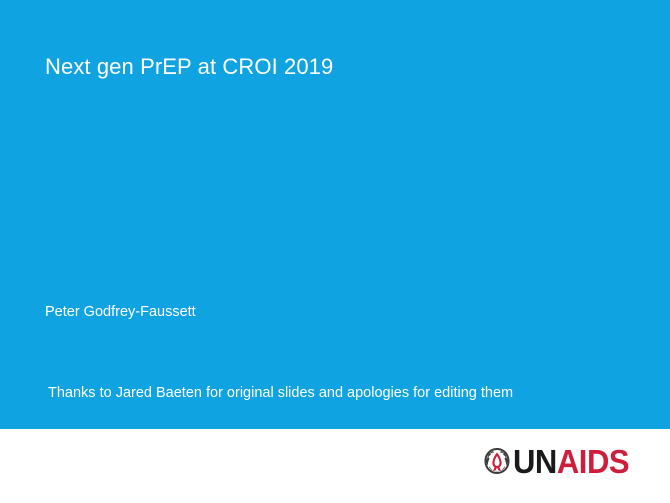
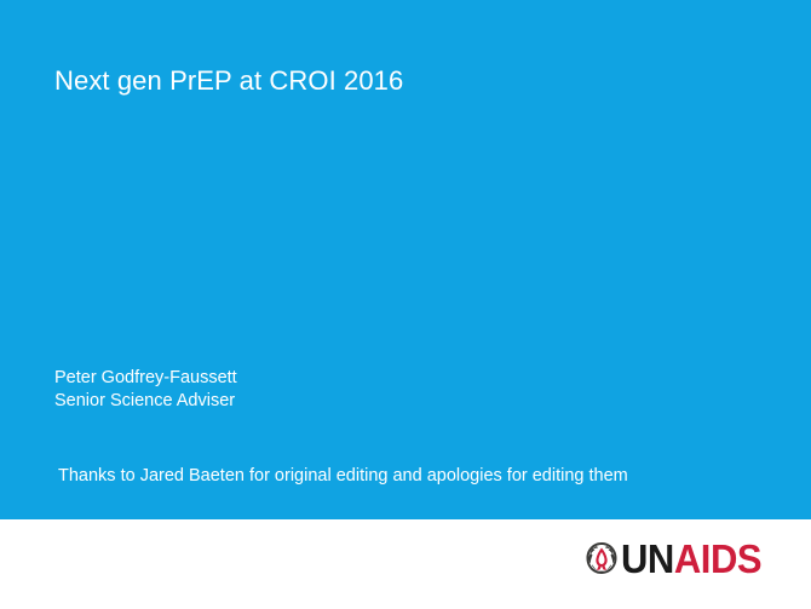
- Next gen PrEP at CROI 2019
+ Next gen PrEP at CROI 2016
  Peter Godfrey-Faussett
+ Senior Science Adviser
- Thanks to Jared Baeten for original slides and apologies for editing them
+ Thanks to Jared Baeten for original editing and apologies for editing them
  UNAIDS
